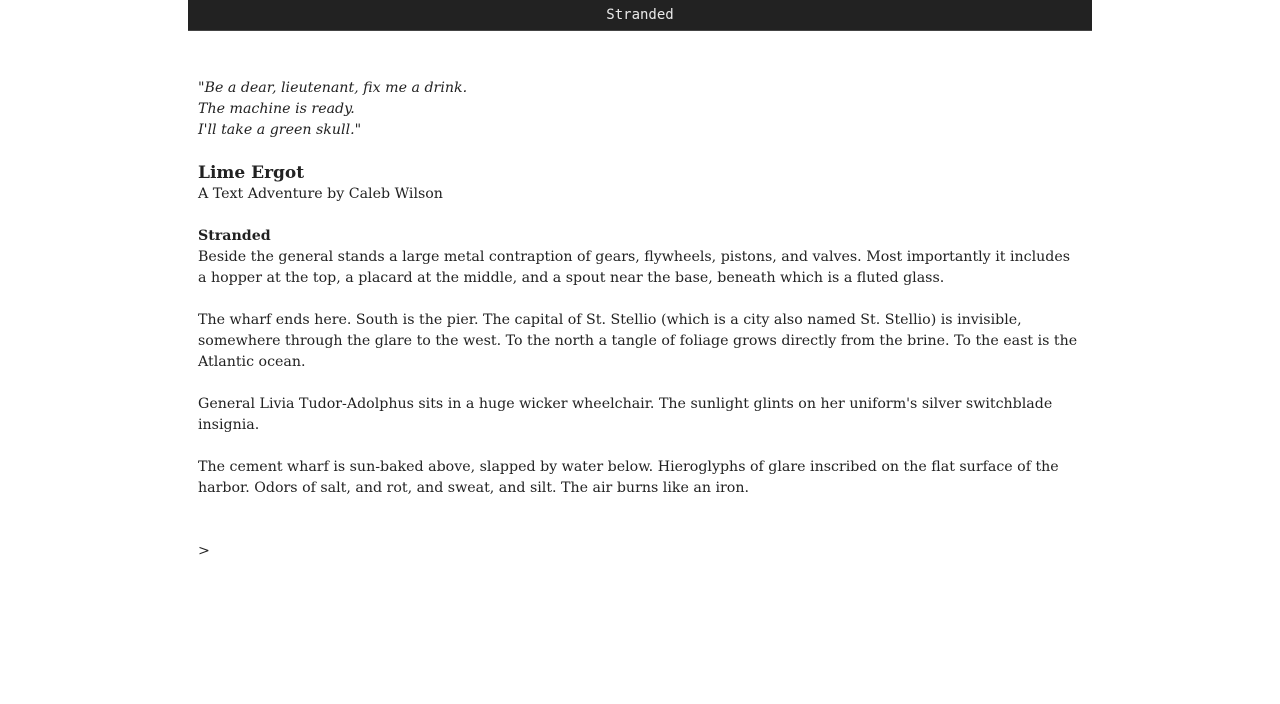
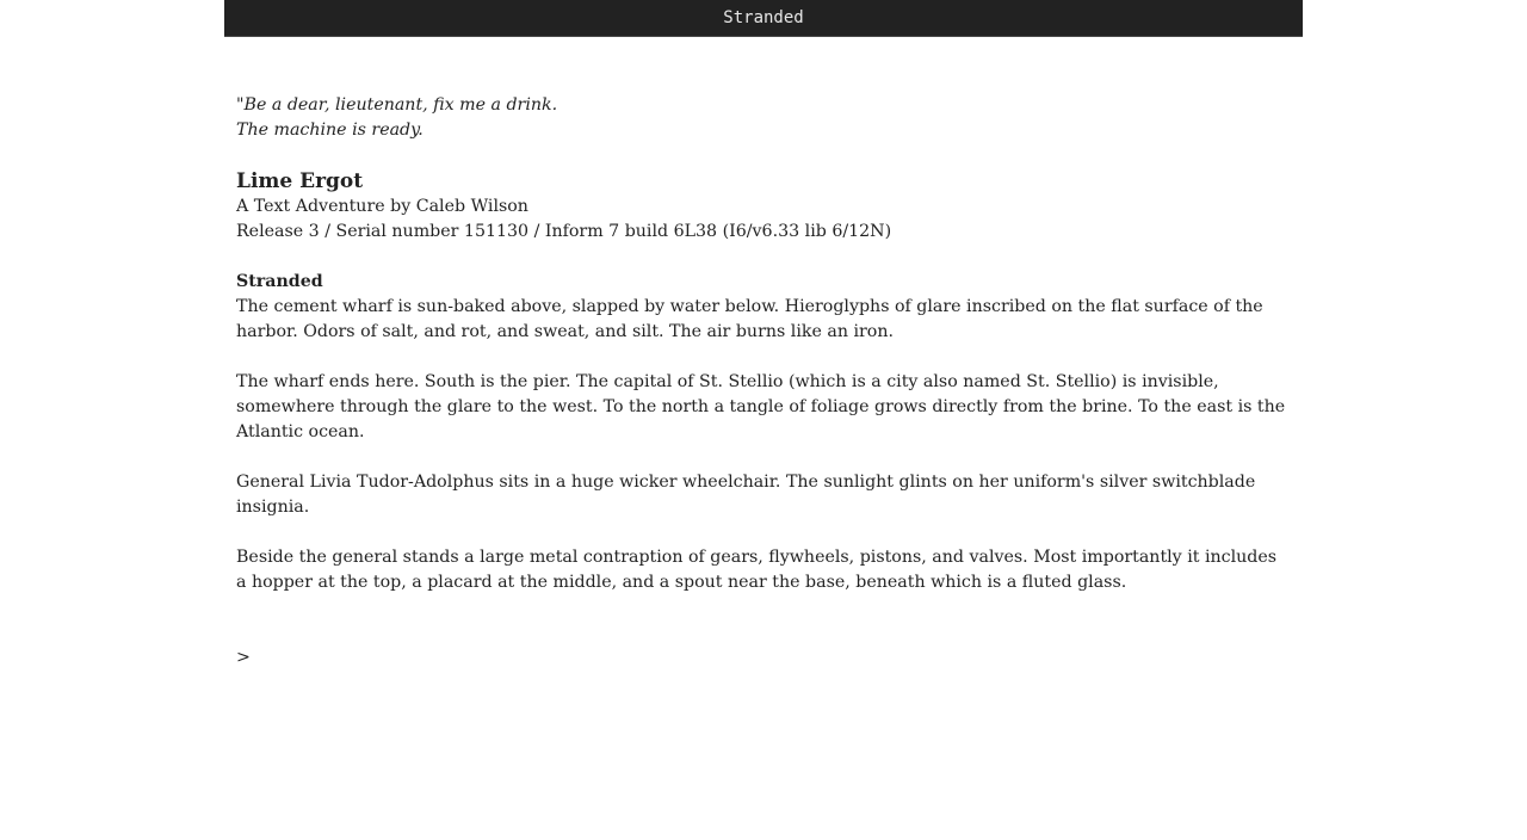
  Stranded
  "Be a dear, lieutenant, fix me a drink.
  The machine is ready.
- I'll take a green skull."
  Lime Ergot
  A Text Adventure by Caleb Wilson
+ Release 3 / Serial number 151130 / Inform 7 build 6L38 (I6/v6.33 lib 6/12N)
  Stranded
- Beside the general stands a large metal contraption of gears, flywheels, pistons, and valves. Most importantly it includes a hopper at the top, a placard at the middle, and a spout near the base, beneath which is a fluted glass.
+ The cement wharf is sun-baked above, slapped by water below. Hieroglyphs of glare inscribed on the flat surface of the harbor. Odors of salt, and rot, and sweat, and silt. The air burns like an iron.
  The wharf ends here. South is the pier. The capital of St. Stellio (which is a city also named St. Stellio) is invisible, somewhere through the glare to the west. To the north a tangle of foliage grows directly from the brine. To the east is the Atlantic ocean.
  General Livia Tudor-Adolphus sits in a huge wicker wheelchair. The sunlight glints on her uniform's silver switchblade insignia.
- The cement wharf is sun-baked above, slapped by water below. Hieroglyphs of glare inscribed on the flat surface of the harbor. Odors of salt, and rot, and sweat, and silt. The air burns like an iron.
+ Beside the general stands a large metal contraption of gears, flywheels, pistons, and valves. Most importantly it includes a hopper at the top, a placard at the middle, and a spout near the base, beneath which is a fluted glass.
  >
